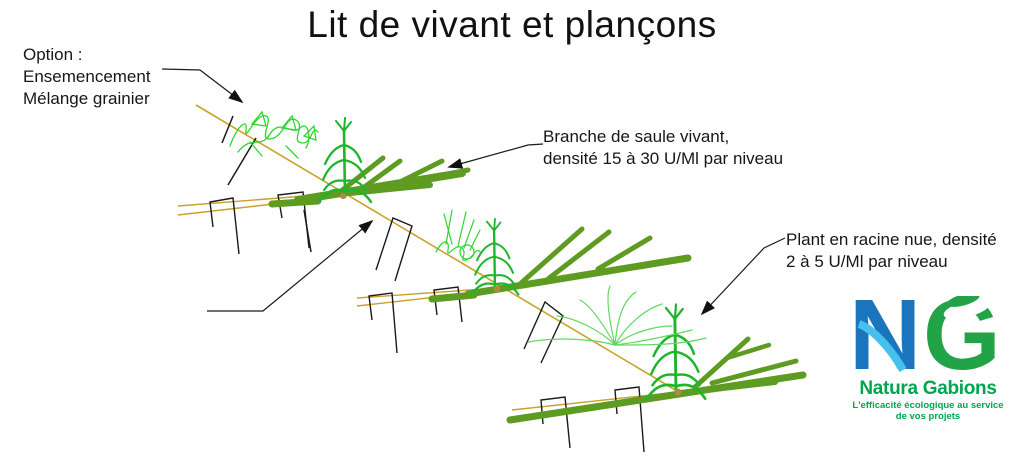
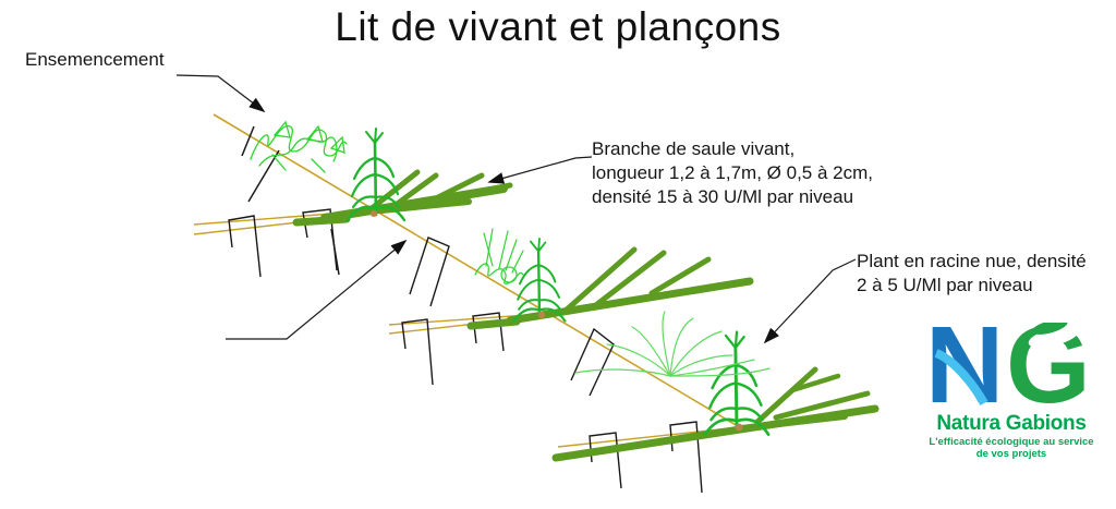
  Lit de vivant et plançons
- Option :
  Ensemencement
- Mélange grainier
  Branche de saule vivant,
+ longueur 1,2 à 1,7m, Ø 0,5 à 2cm,
  densité 15 à 30 U/Ml par niveau
  Plant en racine nue, densité
  2 à 5 U/Ml par niveau
  N
  G
  Natura Gabions
  L'efficacité écologique au service
  de vos projets
